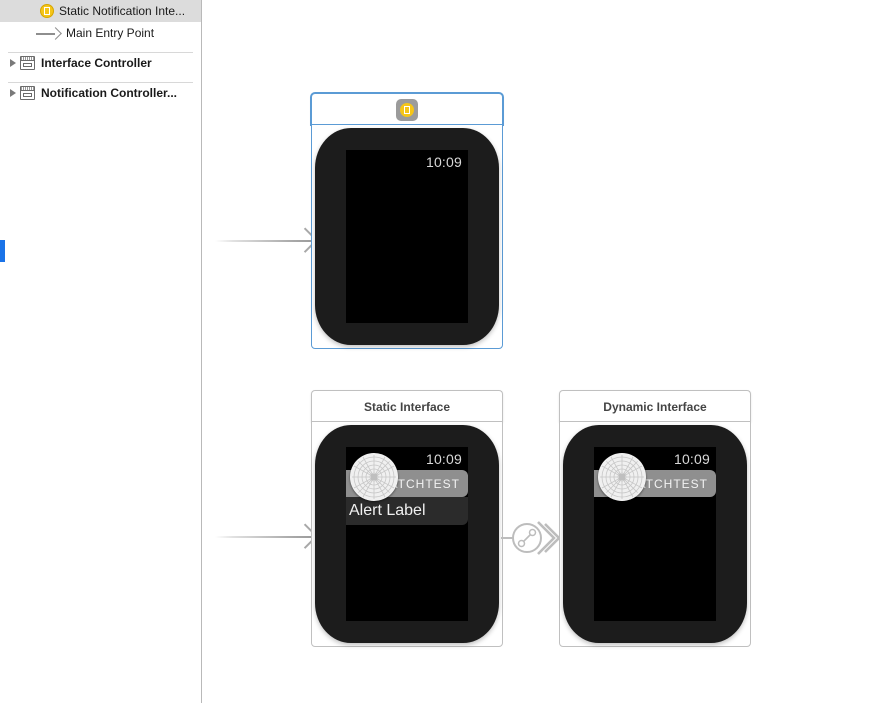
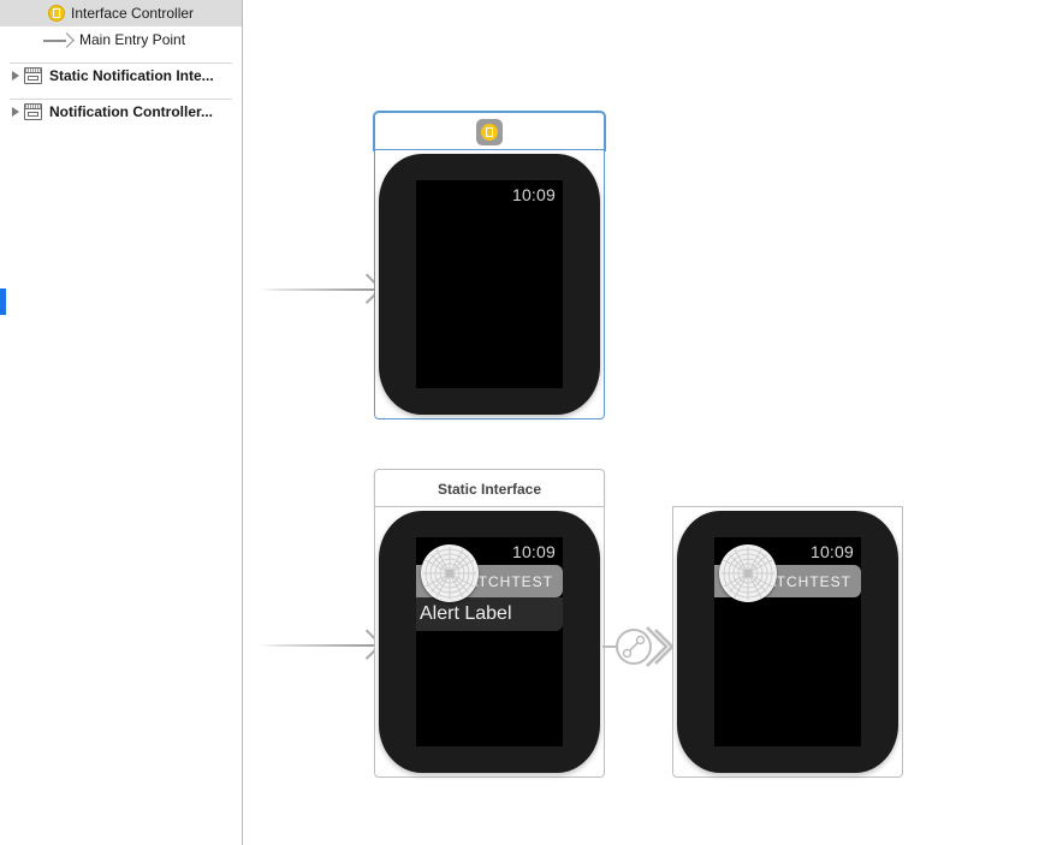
- Static Notification Inte...
+ Interface Controller
  Main Entry Point
- Interface Controller
+ Static Notification Inte...
  Notification Controller...
  10:09
  Static Interface
  10:09
  TCHTEST
  Alert Label
- Dynamic Interface
  10:09
  TCHTEST
